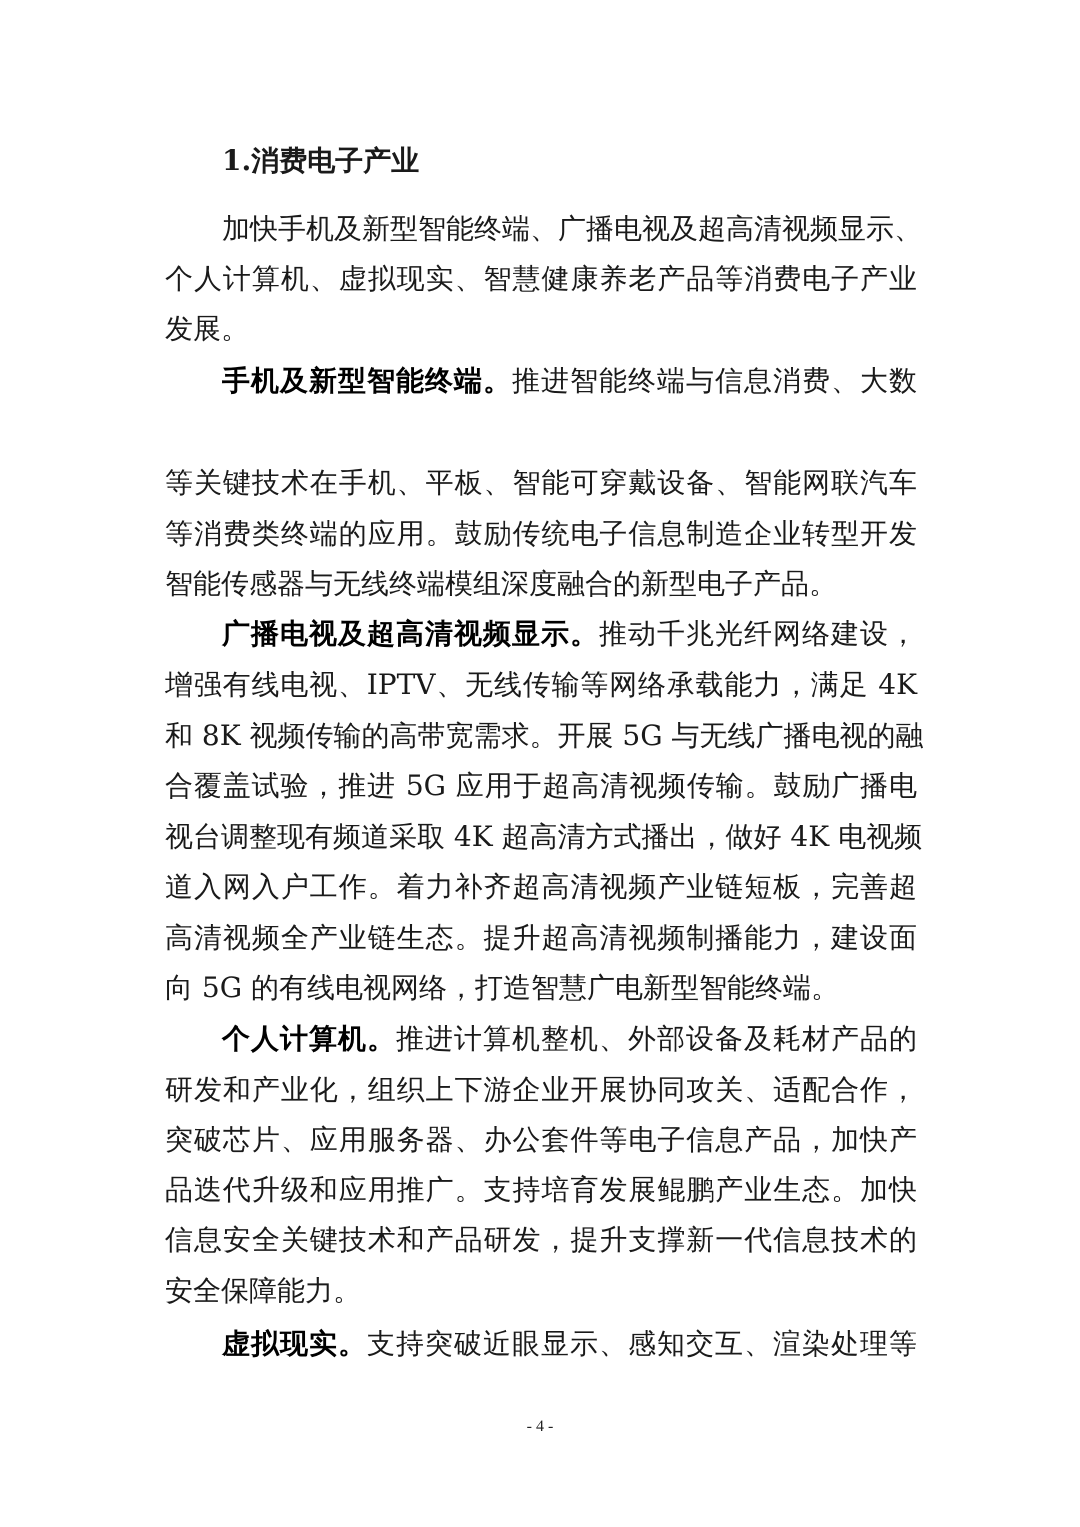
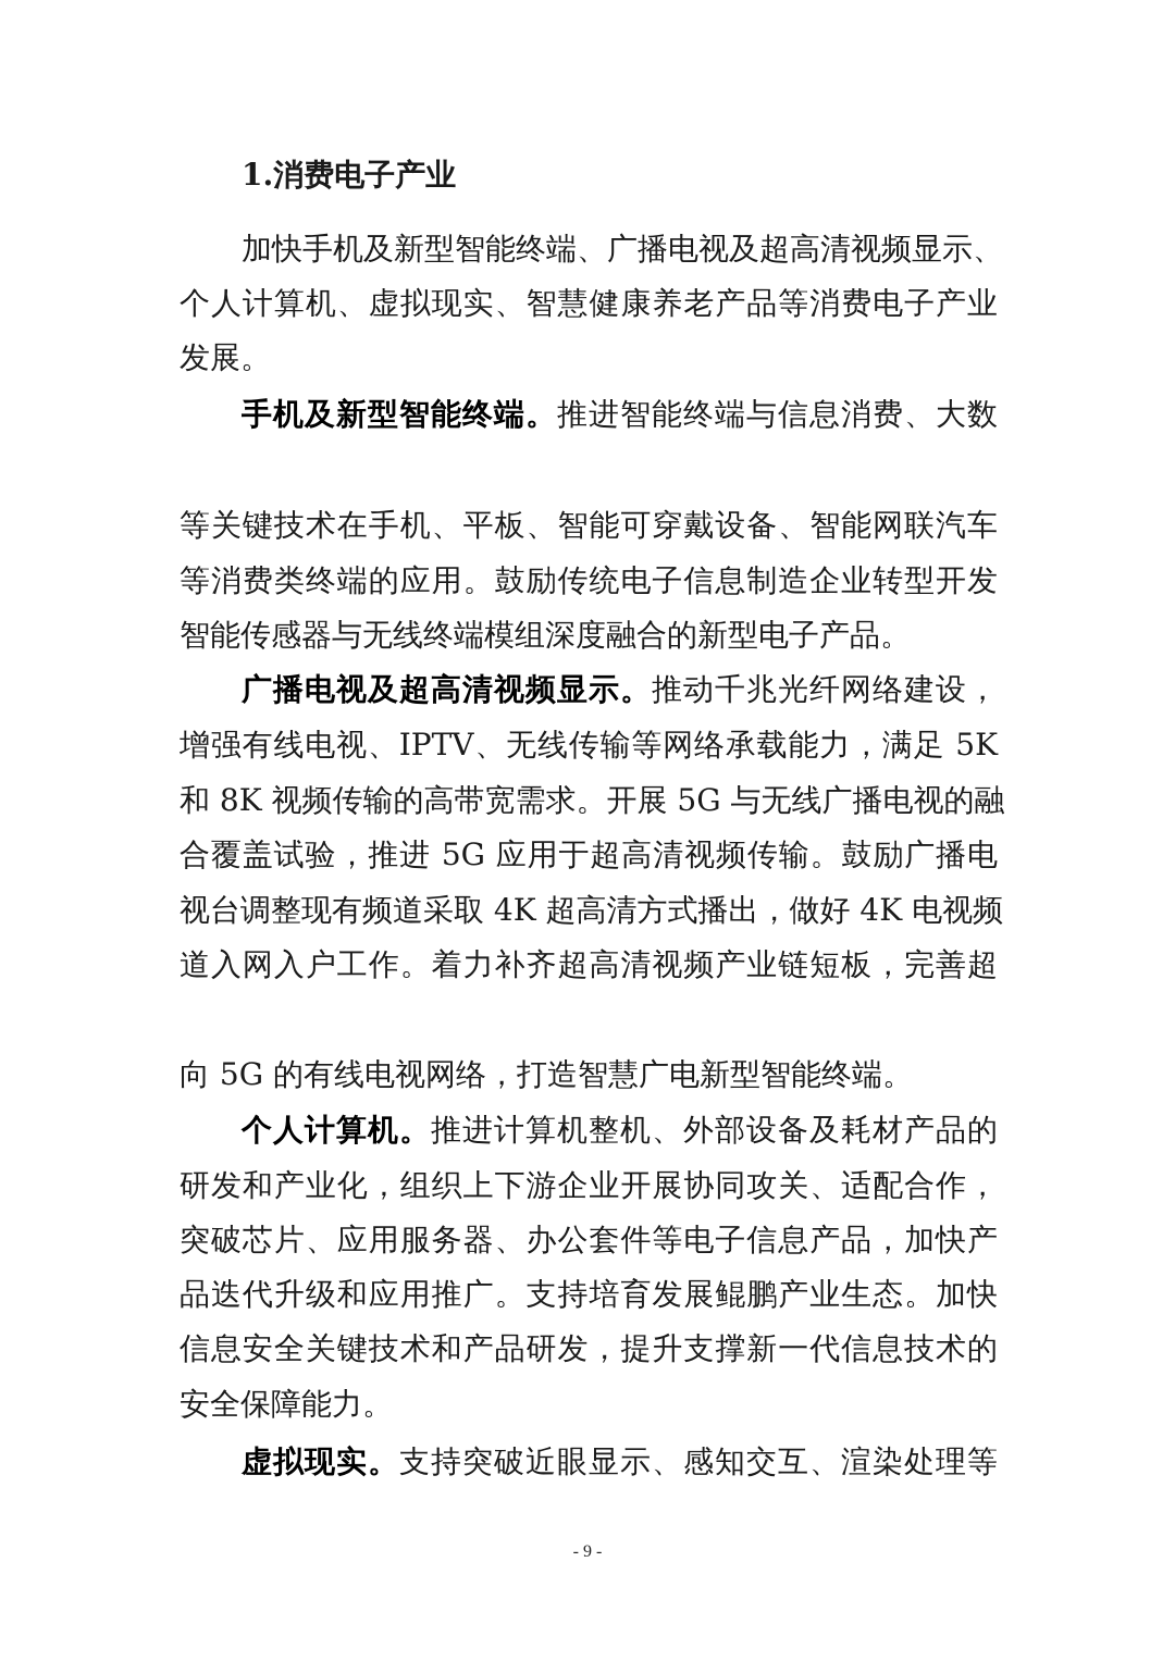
  1.消费电子产业
  加快手机及新型智能终端、广播电视及超高清视频显示、
  个人计算机、虚拟现实、智慧健康养老产品等消费电子产业
  发展。
  手机及新型智能终端。推进智能终端与信息消费、大数
  等关键技术在手机、平板、智能可穿戴设备、智能网联汽车
  等消费类终端的应用。鼓励传统电子信息制造企业转型开发
  智能传感器与无线终端模组深度融合的新型电子产品。
  广播电视及超高清视频显示。推动千兆光纤网络建设，
- 增强有线电视、IPTV、无线传输等网络承载能力，满足 4K
+ 增强有线电视、IPTV、无线传输等网络承载能力，满足 5K
  和 8K 视频传输的高带宽需求。开展 5G 与无线广播电视的融
  合覆盖试验，推进 5G 应用于超高清视频传输。鼓励广播电
  视台调整现有频道采取 4K 超高清方式播出，做好 4K 电视频
  道入网入户工作。着力补齐超高清视频产业链短板，完善超
- 高清视频全产业链生态。提升超高清视频制播能力，建设面
  向 5G 的有线电视网络，打造智慧广电新型智能终端。
  个人计算机。推进计算机整机、外部设备及耗材产品的
  研发和产业化，组织上下游企业开展协同攻关、适配合作，
  突破芯片、应用服务器、办公套件等电子信息产品，加快产
  品迭代升级和应用推广。支持培育发展鲲鹏产业生态。加快
  信息安全关键技术和产品研发，提升支撑新一代信息技术的
  安全保障能力。
  虚拟现实。支持突破近眼显示、感知交互、渲染处理等
- - 4 -
+ - 9 -
